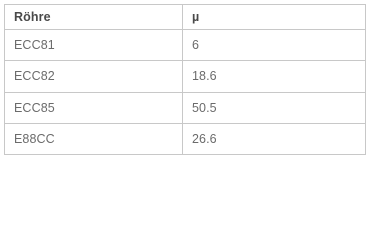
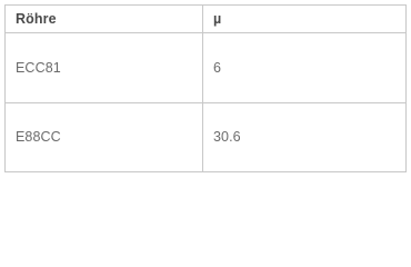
  Röhre	µ
  ECC81	6
- ECC82	18.6
- ECC85	50.5
- E88CC	26.6
+ E88CC	30.6
